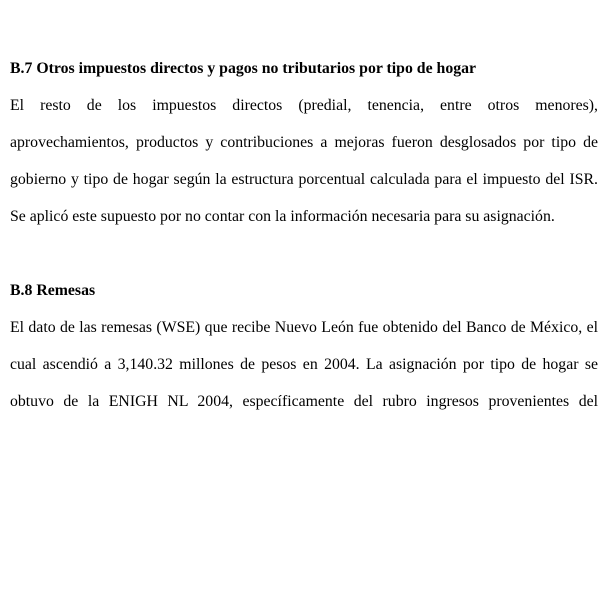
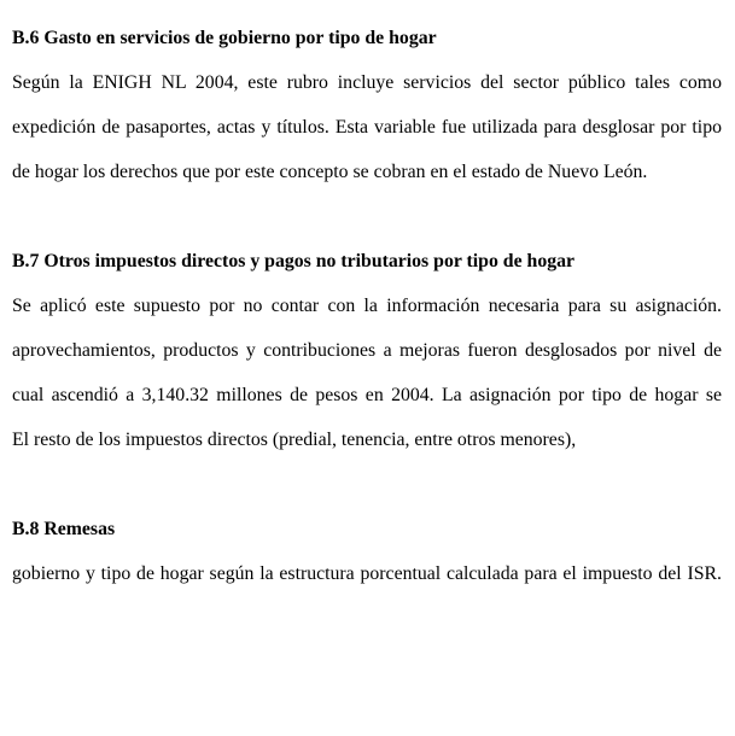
+ B.6 Gasto en servicios de gobierno por tipo de hogar
+ Según la ENIGH NL 2004, este rubro incluye servicios del sector público tales como
+ expedición de pasaportes, actas y títulos. Esta variable fue utilizada para desglosar por tipo
+ de hogar los derechos que por este concepto se cobran en el estado de Nuevo León.
  B.7 Otros impuestos directos y pagos no tributarios por tipo de hogar
- El resto de los impuestos directos (predial, tenencia, entre otros menores),
+ Se aplicó este supuesto por no contar con la información necesaria para su asignación.
- aprovechamientos, productos y contribuciones a mejoras fueron desglosados por tipo de
+ aprovechamientos, productos y contribuciones a mejoras fueron desglosados por nivel de
- gobierno y tipo de hogar según la estructura porcentual calculada para el impuesto del ISR.
+ cual ascendió a 3,140.32 millones de pesos en 2004. La asignación por tipo de hogar se
- Se aplicó este supuesto por no contar con la información necesaria para su asignación.
+ El resto de los impuestos directos (predial, tenencia, entre otros menores),
  B.8 Remesas
- El dato de las remesas (WSE) que recibe Nuevo León fue obtenido del Banco de México, el
- cual ascendió a 3,140.32 millones de pesos en 2004. La asignación por tipo de hogar se
+ gobierno y tipo de hogar según la estructura porcentual calculada para el impuesto del ISR.
- obtuvo de la ENIGH NL 2004, específicamente del rubro ingresos provenientes del
